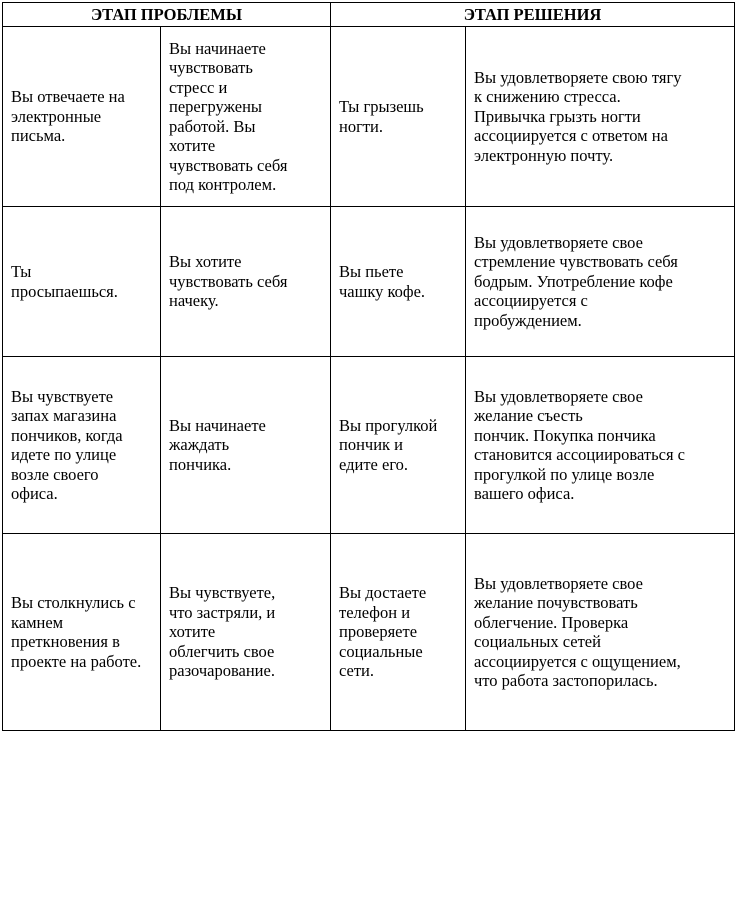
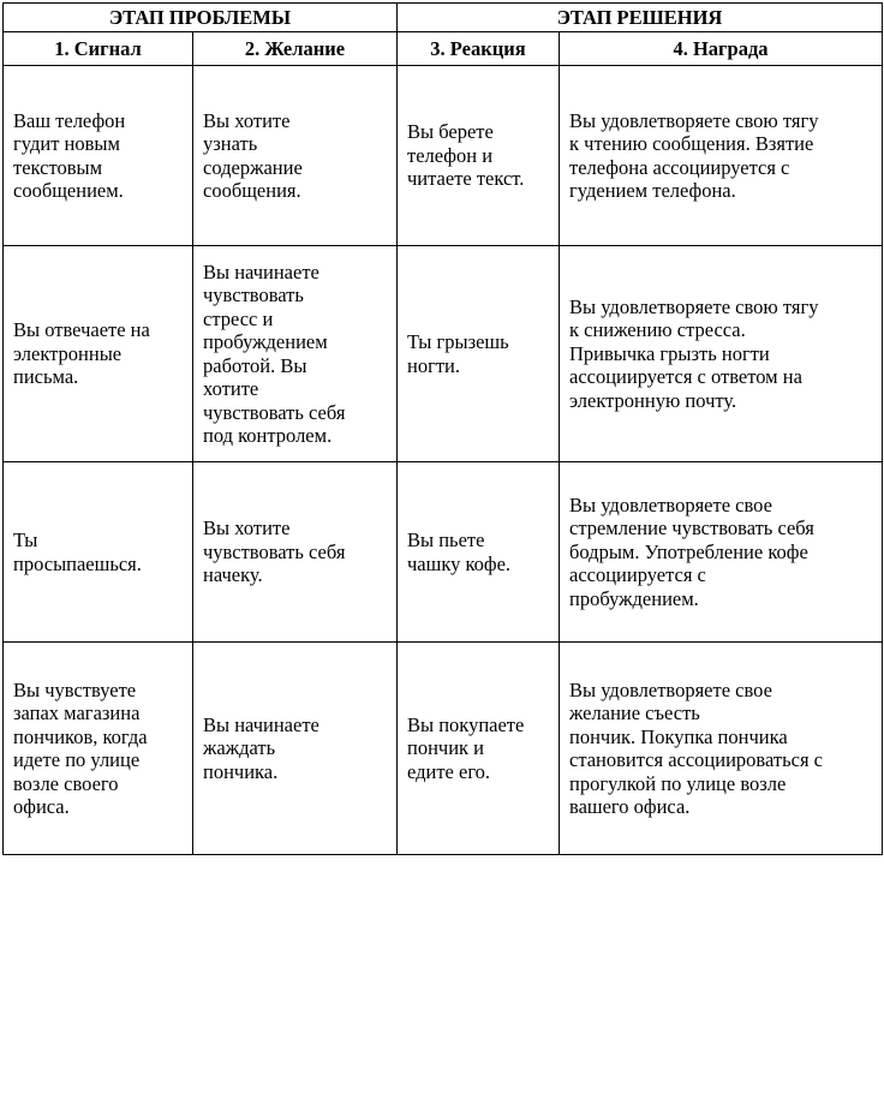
  ЭТАП ПРОБЛЕМЫ	ЭТАП РЕШЕНИЯ
+ 1. Сигнал	2. Желание	3. Реакция	4. Награда
+ Ваш телефон гудит новым текстовым сообщением.	Вы хотите узнать содержание сообщения.	Вы берете телефон и читаете текст.	Вы удовлетворяете свою тягу к чтению сообщения. Взятие телефона ассоциируется с гудением телефона.
- Вы отвечаете на электронные письма.	Вы начинаете чувствовать стресс и перегружены работой. Вы хотите чувствовать себя под контролем.	Ты грызешь ногти.	Вы удовлетворяете свою тягу к снижению стресса. Привычка грызть ногти ассоциируется с ответом на электронную почту.
+ Вы отвечаете на электронные письма.	Вы начинаете чувствовать стресс и пробуждением работой. Вы хотите чувствовать себя под контролем.	Ты грызешь ногти.	Вы удовлетворяете свою тягу к снижению стресса. Привычка грызть ногти ассоциируется с ответом на электронную почту.
  Ты просыпаешься.	Вы хотите чувствовать себя начеку.	Вы пьете чашку кофе.	Вы удовлетворяете свое стремление чувствовать себя бодрым. Употребление кофе ассоциируется с пробуждением.
- Вы чувствуете запах магазина пончиков, когда идете по улице возле своего офиса.	Вы начинаете жаждать пончика.	Вы прогулкой пончик и едите его.	Вы удовлетворяете свое желание съесть пончик. Покупка пончика становится ассоциироваться с прогулкой по улице возле вашего офиса.
+ Вы чувствуете запах магазина пончиков, когда идете по улице возле своего офиса.	Вы начинаете жаждать пончика.	Вы покупаете пончик и едите его.	Вы удовлетворяете свое желание съесть пончик. Покупка пончика становится ассоциироваться с прогулкой по улице возле вашего офиса.
- Вы столкнулись с камнем преткновения в проекте на работе.	Вы чувствуете, что застряли, и хотите облегчить свое разочарование.	Вы достаете телефон и проверяете социальные сети.	Вы удовлетворяете свое желание почувствовать облегчение. Проверка социальных сетей ассоциируется с ощущением, что работа застопорилась.
